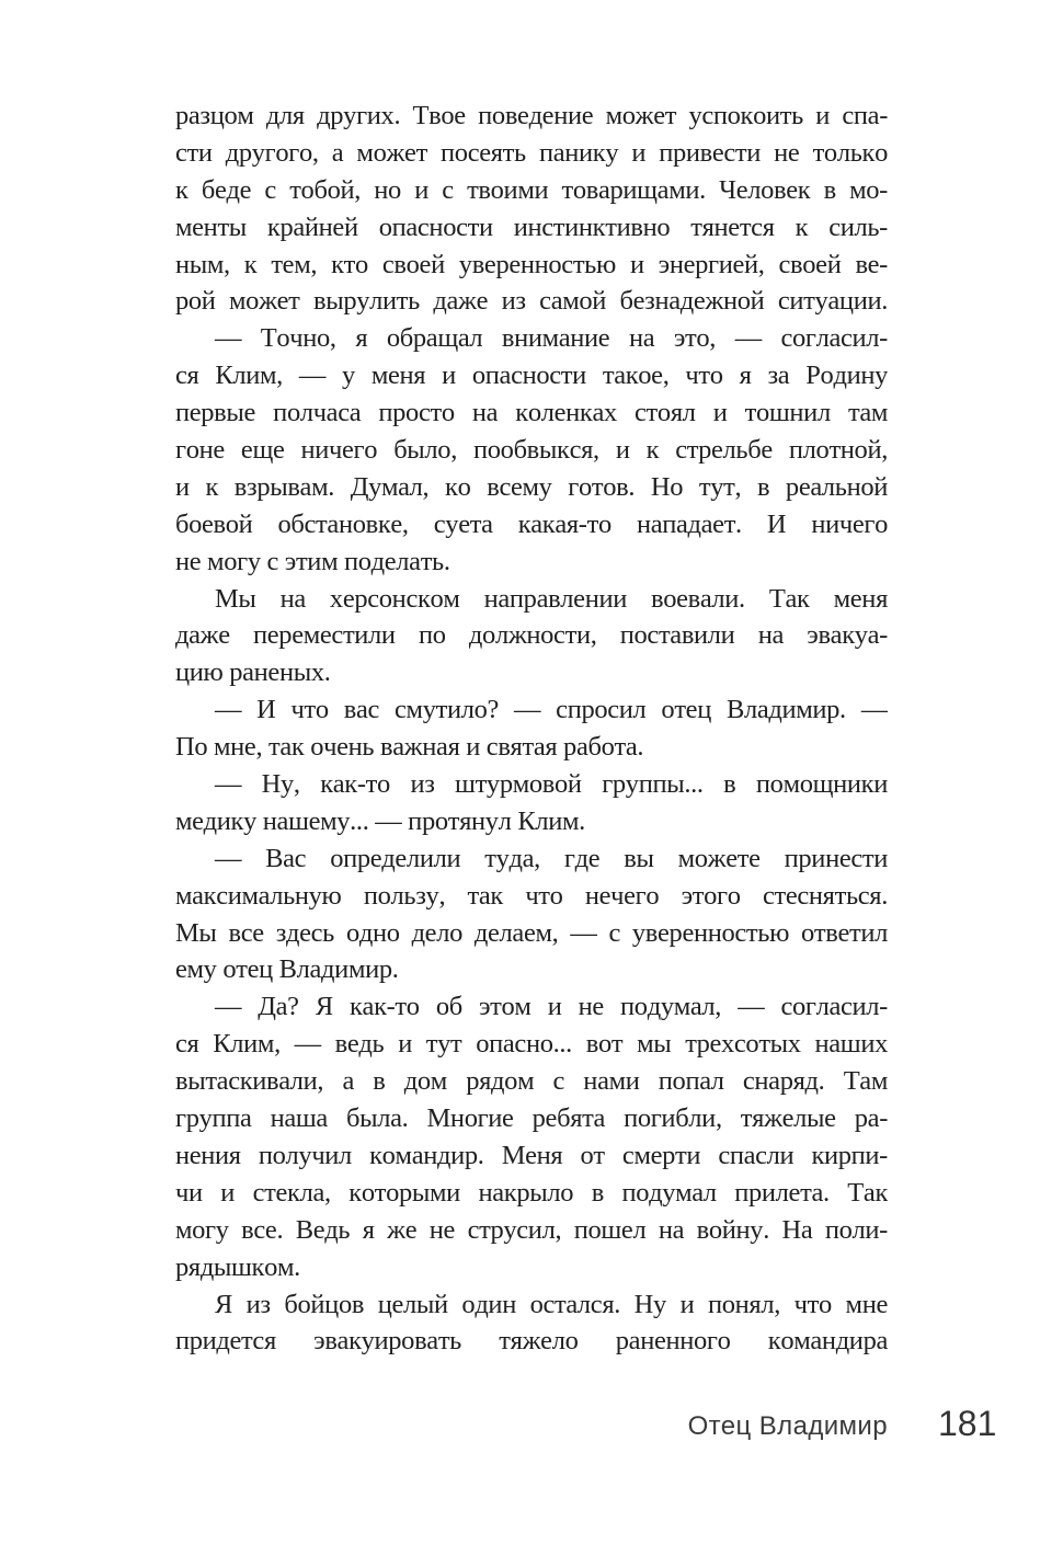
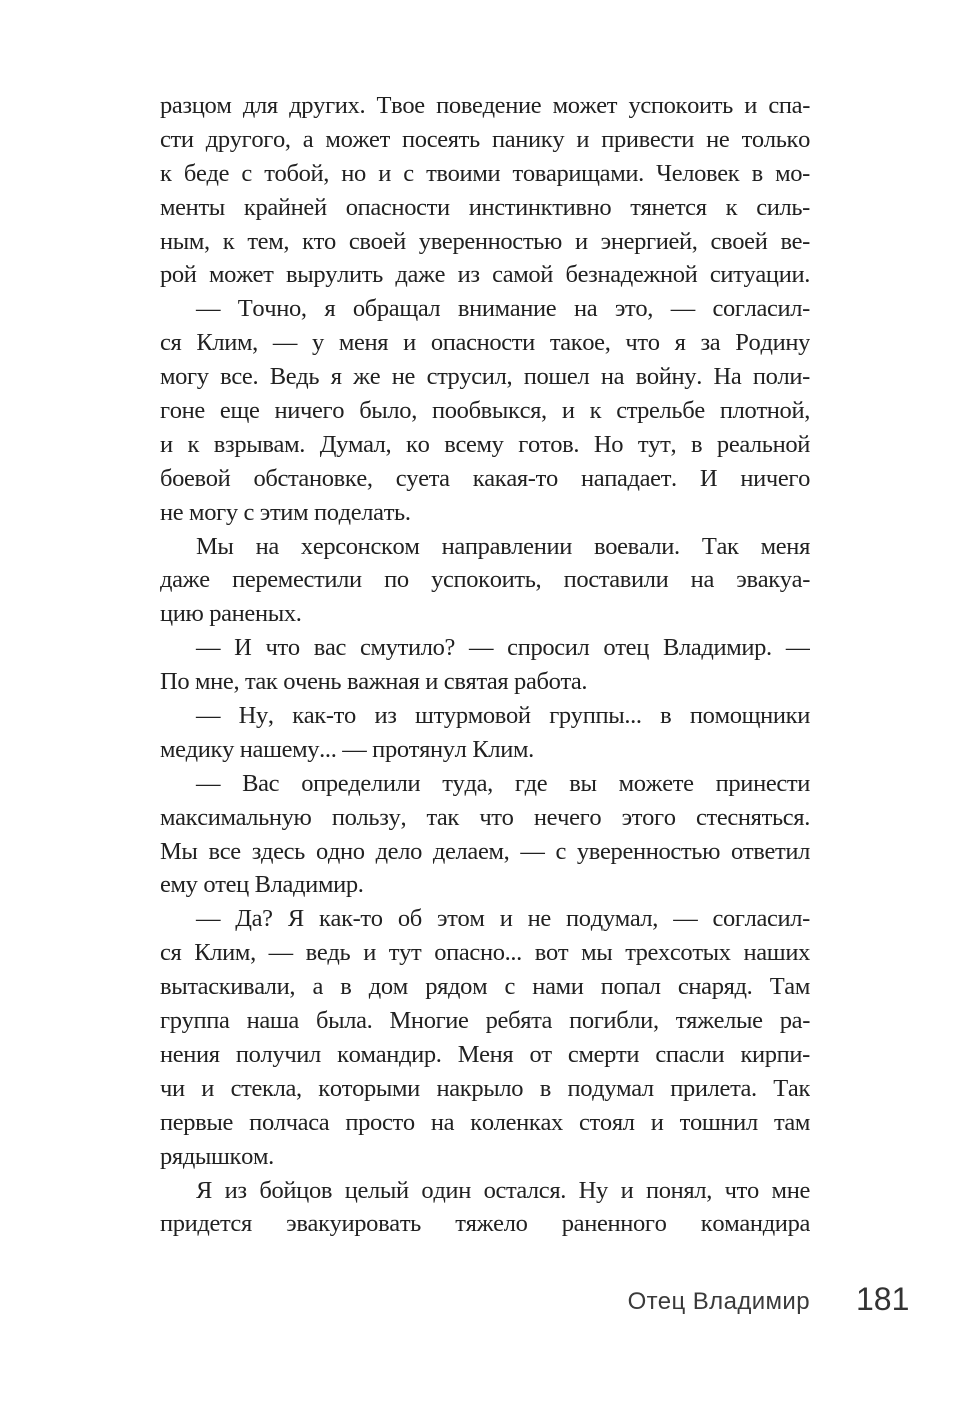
  разцом для других. Твое поведение может успокоить и спа-
  сти другого, а может посеять панику и привести не только
  к беде с тобой, но и с твоими товарищами. Человек в мо-
  менты крайней опасности инстинктивно тянется к силь-
  ным, к тем, кто своей уверенностью и энергией, своей ве-
  рой может вырулить даже из самой безнадежной ситуации.
  — Точно, я обращал внимание на это, — согласил-
  ся Клим, — у меня и опасности такое, что я за Родину
- первые полчаса просто на коленках стоял и тошнил там
+ могу все. Ведь я же не струсил, пошел на войну. На поли-
  гоне еще ничего было, пообвыкся, и к стрельбе плотной,
  и к взрывам. Думал, ко всему готов. Но тут, в реальной
  боевой обстановке, суета какая-то нападает. И ничего
  не могу с этим поделать.
  Мы на херсонском направлении воевали. Так меня
- даже переместили по должности, поставили на эвакуа-
+ даже переместили по успокоить, поставили на эвакуа-
  цию раненых.
  — И что вас смутило? — спросил отец Владимир. —
  По мне, так очень важная и святая работа.
  — Ну, как-то из штурмовой группы... в помощники
  медику нашему... — протянул Клим.
  — Вас определили туда, где вы можете принести
  максимальную пользу, так что нечего этого стесняться.
  Мы все здесь одно дело делаем, — с уверенностью ответил
  ему отец Владимир.
  — Да? Я как-то об этом и не подумал, — согласил-
  ся Клим, — ведь и тут опасно... вот мы трехсотых наших
  вытаскивали, а в дом рядом с нами попал снаряд. Там
  группа наша была. Многие ребята погибли, тяжелые ра-
  нения получил командир. Меня от смерти спасли кирпи-
  чи и стекла, которыми накрыло в подумал прилета. Так
- могу все. Ведь я же не струсил, пошел на войну. На поли-
+ первые полчаса просто на коленках стоял и тошнил там
  рядышком.
  Я из бойцов целый один остался. Ну и понял, что мне
  придется эвакуировать тяжело раненного командира
  Отец Владимир
  181
